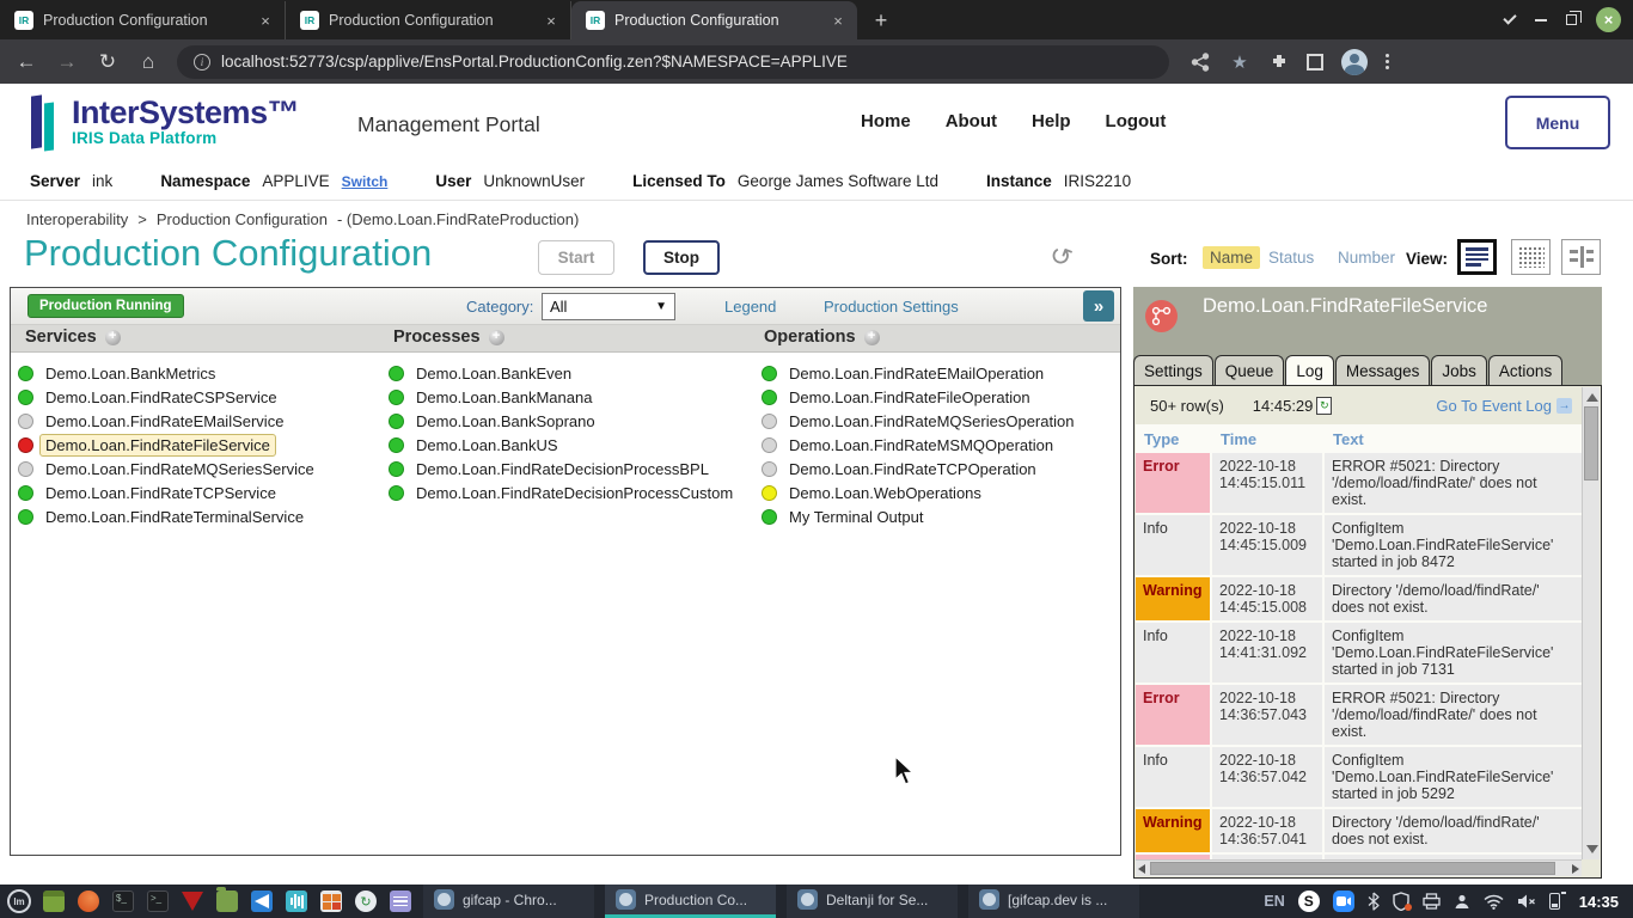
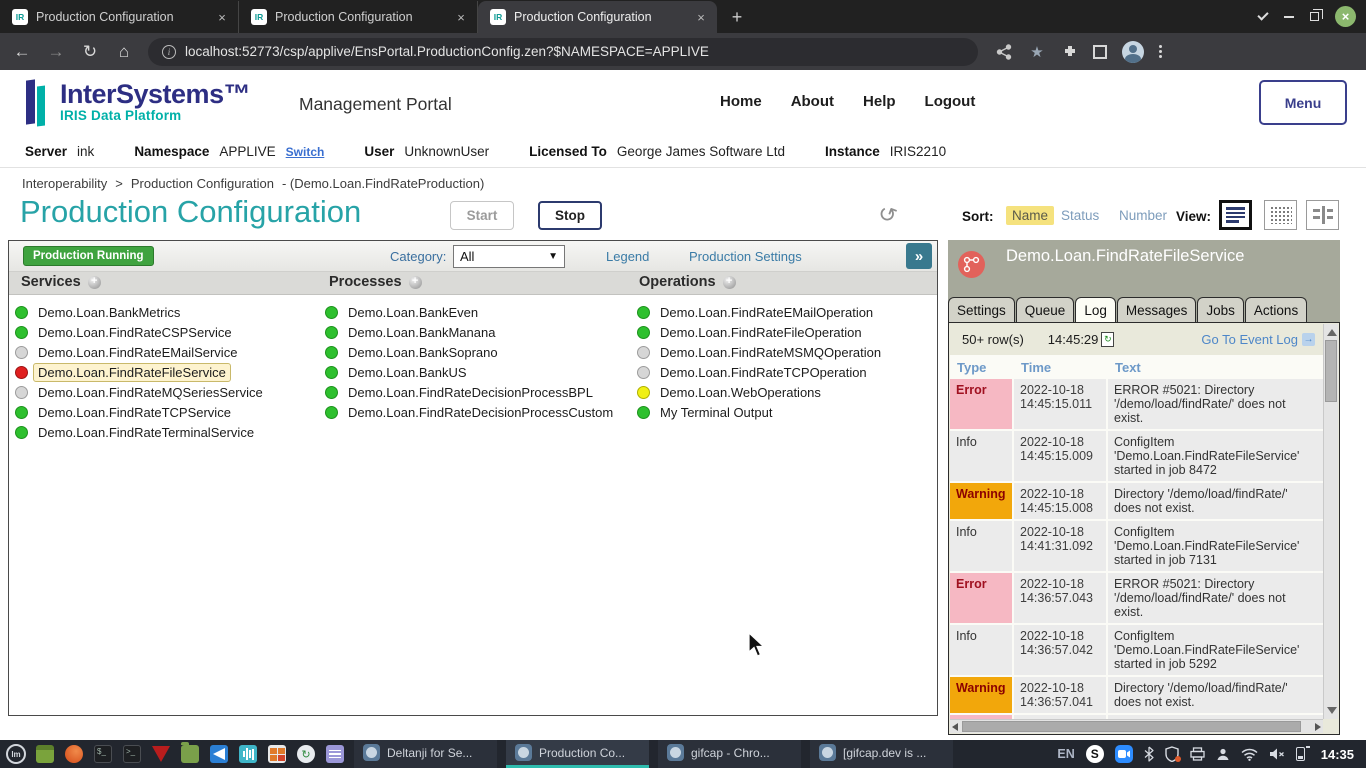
  IR
  Production Configuration
  IR
  Production Configuration
  IR
  Production Configuration
  ←
  →
  ↻
  ⌂
  localhost:52773/csp/applive/EnsPortal.ProductionConfig.zen?$NAMESPACE=APPLIVE
  ★
  InterSystems™
  IRIS Data Platform
  Management Portal
  Home
  About
  Help
  Logout
  Menu
  Server
  ink
  Namespace
  APPLIVE
  Switch
  User
  UnknownUser
  Licensed To
  George James Software Ltd
  Instance
  IRIS2210
  Interoperability
  >
  Production Configuration
  - (Demo.Loan.FindRateProduction)
  Production Configuration
  Start
  Stop
  Sort:
  Name
  Status
  Number
  View:
  Production Running
  Category:
  All
  ▼
  Legend
  Production Settings
  »
  Services
  Processes
  Operations
  Demo.Loan.BankMetrics
  Demo.Loan.FindRateCSPService
  Demo.Loan.FindRateEMailService
  Demo.Loan.FindRateFileService
  Demo.Loan.FindRateMQSeriesService
  Demo.Loan.FindRateTCPService
  Demo.Loan.FindRateTerminalService
  Demo.Loan.BankEven
  Demo.Loan.BankManana
  Demo.Loan.BankSoprano
  Demo.Loan.BankUS
  Demo.Loan.FindRateDecisionProcessBPL
  Demo.Loan.FindRateDecisionProcessCustom
  Demo.Loan.FindRateEMailOperation
  Demo.Loan.FindRateFileOperation
- Demo.Loan.FindRateMQSeriesOperation
  Demo.Loan.FindRateMSMQOperation
  Demo.Loan.FindRateTCPOperation
  Demo.Loan.WebOperations
  My Terminal Output
  Demo.Loan.FindRateFileService
  Settings
  Queue
  Log
  Messages
  Jobs
  Actions
  50+ row(s)
  14:45:29
  ↻
  Go To Event Log
  →
  Type
  Time
  Text
  Error
  2022-10-18
  14:45:15.011
  ERROR #5021: Directory '/demo/load/findRate/' does not exist.
  Info
  2022-10-18
  14:45:15.009
  ConfigItem 'Demo.Loan.FindRateFileService' started in job 8472
  Warning
  2022-10-18
  14:45:15.008
  Directory '/demo/load/findRate/' does not exist.
  Info
  2022-10-18
  14:41:31.092
  ConfigItem 'Demo.Loan.FindRateFileService' started in job 7131
  Error
  2022-10-18
  14:36:57.043
  ERROR #5021: Directory '/demo/load/findRate/' does not exist.
  Info
  2022-10-18
  14:36:57.042
  ConfigItem 'Demo.Loan.FindRateFileService' started in job 5292
  Warning
  2022-10-18
  14:36:57.041
  Directory '/demo/load/findRate/' does not exist.
  $_
  >_
  ↻
- gifcap - Chro...
+ Deltanji for Se...
  Production Co...
- Deltanji for Se...
+ gifcap - Chro...
  [gifcap.dev is ...
  EN
  14:35
